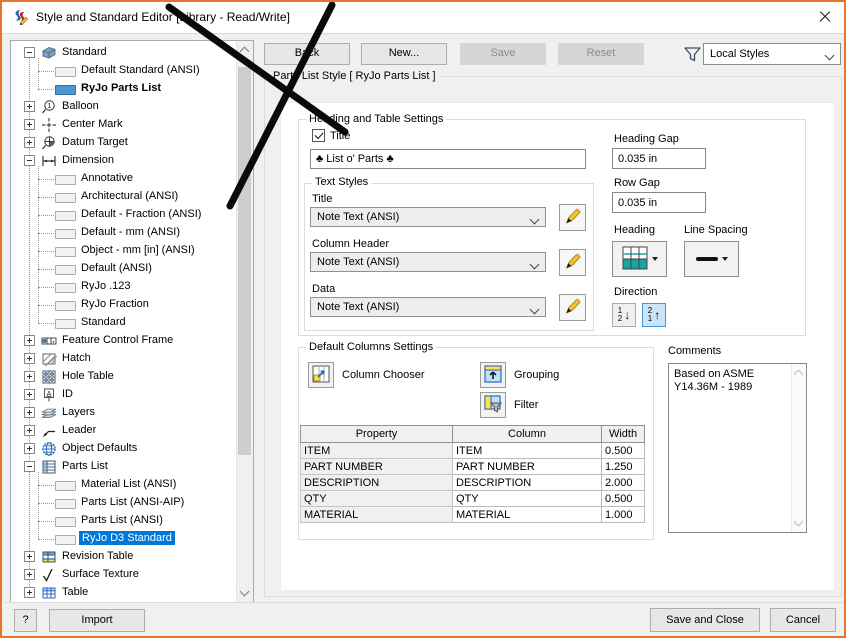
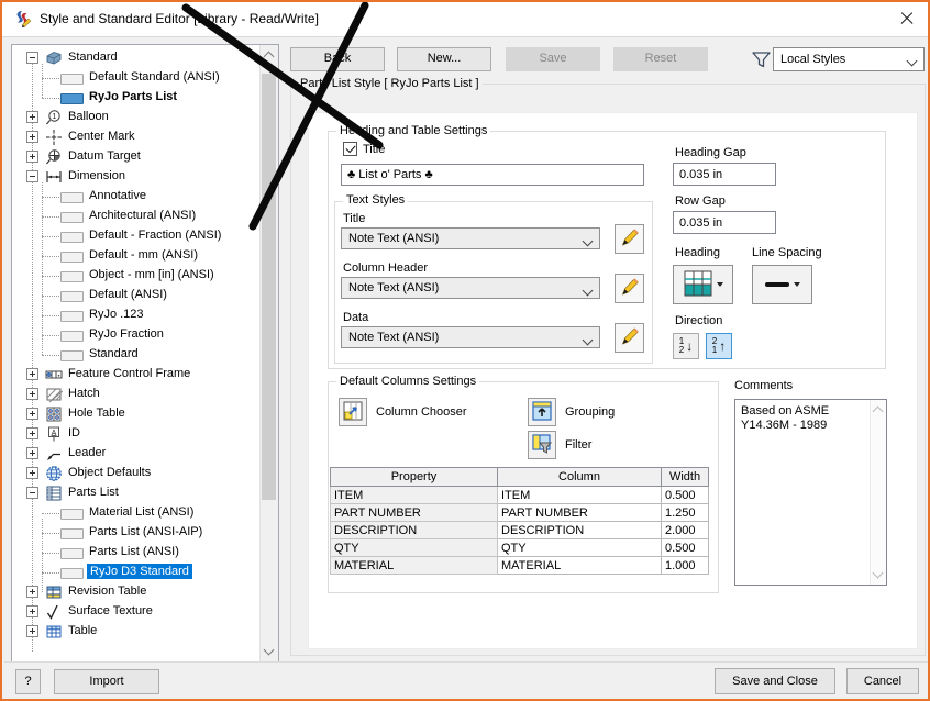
  Style and Standard Editorbrary - Read/Write]
  Standard
  Default Standard (ANSI)
  RyJo Parts List
  Balloon
  Center Mark
  Datum Target
  Dimension
  Annotative
  Architectural (ANSI)
  Default - Fraction (ANSI)
  Default - mm (ANSI)
  Object - mm [in] (ANSI)
  Default (ANSI)
  RyJo .123
  RyJo Fraction
  Standard
  Feature Control Frame
  Hatch
  Hole Table
  ID
- Layers
  Leader
  Object Defaults
  Parts List
  Material List (ANSI)
  Parts List (ANSI-AIP)
  Parts List (ANSI)
  RyJo D3 Standard
  Revision Table
  Surface Texture
  Table
  New...
  Save
  Reset
  Local Styles
  Part List Style [ RyJo Parts List ]
  Heing and Table Settings
  Title
  ♣ List o' Parts ♣
  Text Styles
  Title
  Note Text (ANSI)
  Column Header
  Note Text (ANSI)
  Data
  Note Text (ANSI)
  Heading Gap
  0.035 in
  Row Gap
  0.035 in
  Heading
  Line Spacing
  Direction
  Default Columns Settings
  Column Chooser
  Grouping
  Filter
  Property	Column	Width
  ITEM	ITEM	0.500
  PART NUMBER	PART NUMBER	1.250
  DESCRIPTION	DESCRIPTION	2.000
  QTY	QTY	0.500
  MATERIAL	MATERIAL	1.000
  Comments
  Based on ASME
  Y14.36M - 1989
  ?
  Import
  Save and Close
  Cancel
  1
  2
  ↓
  2
  1
  ↑
